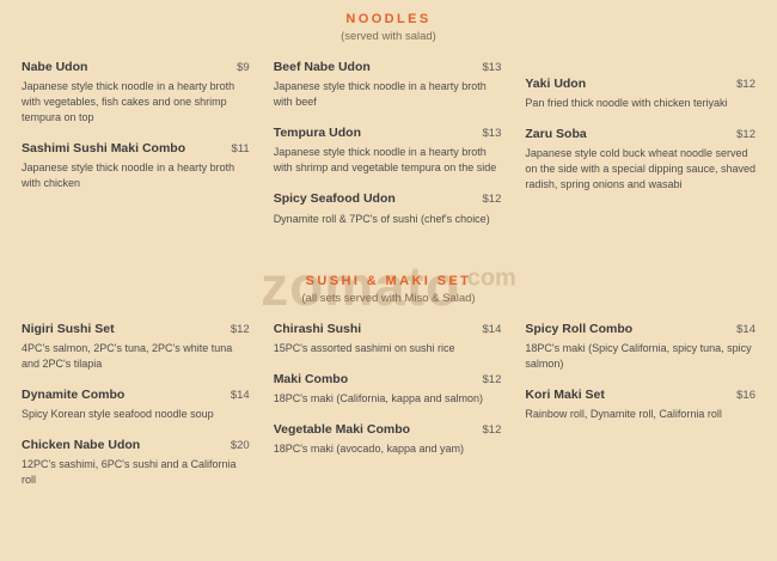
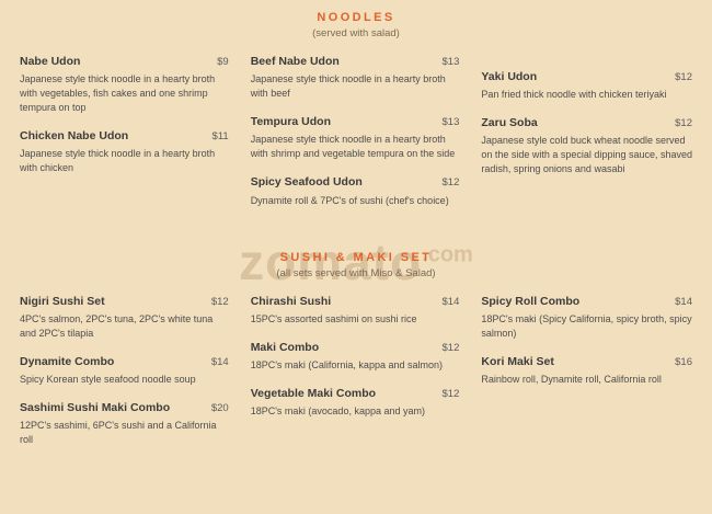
  zomato.com
  NOODLES
  (served with salad)
  Nabe Udon
  $9
  Japanese style thick noodle in a hearty broth with vegetables, fish cakes and one shrimp tempura on top
- Sashimi Sushi Maki Combo
+ Chicken Nabe Udon
  $11
  Japanese style thick noodle in a hearty broth with chicken
  Beef Nabe Udon
  $13
  Japanese style thick noodle in a hearty broth with beef
  Tempura Udon
  $13
  Japanese style thick noodle in a hearty broth with shrimp and vegetable tempura on the side
  Spicy Seafood Udon
  $12
  Dynamite roll & 7PC's of sushi (chef's choice)
  Yaki Udon
  $12
  Pan fried thick noodle with chicken teriyaki
  Zaru Soba
  $12
  Japanese style cold buck wheat noodle served on the side with a special dipping sauce, shaved radish, spring onions and wasabi
  SUSHI & MAKI SET
  (all sets served with Miso & Salad)
  Nigiri Sushi Set
  $12
  4PC's salmon, 2PC's tuna, 2PC's white tuna and 2PC's tilapia
  Dynamite Combo
  $14
  Spicy Korean style seafood noodle soup
- Chicken Nabe Udon
+ Sashimi Sushi Maki Combo
  $20
  12PC's sashimi, 6PC's sushi and a California roll
  Chirashi Sushi
  $14
  15PC's assorted sashimi on sushi rice
  Maki Combo
  $12
  18PC's maki (California, kappa and salmon)
  Vegetable Maki Combo
  $12
  18PC's maki (avocado, kappa and yam)
  Spicy Roll Combo
  $14
- 18PC's maki (Spicy California, spicy tuna, spicy salmon)
+ 18PC's maki (Spicy California, spicy broth, spicy salmon)
  Kori Maki Set
  $16
  Rainbow roll, Dynamite roll, California roll
